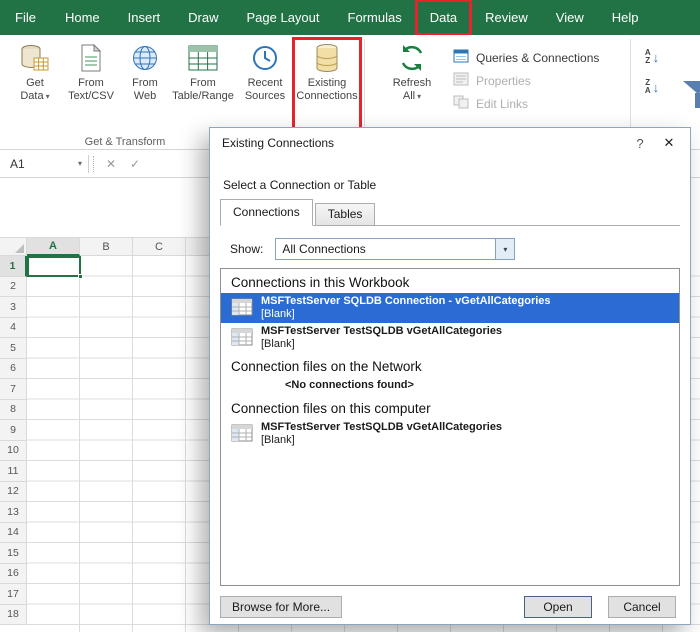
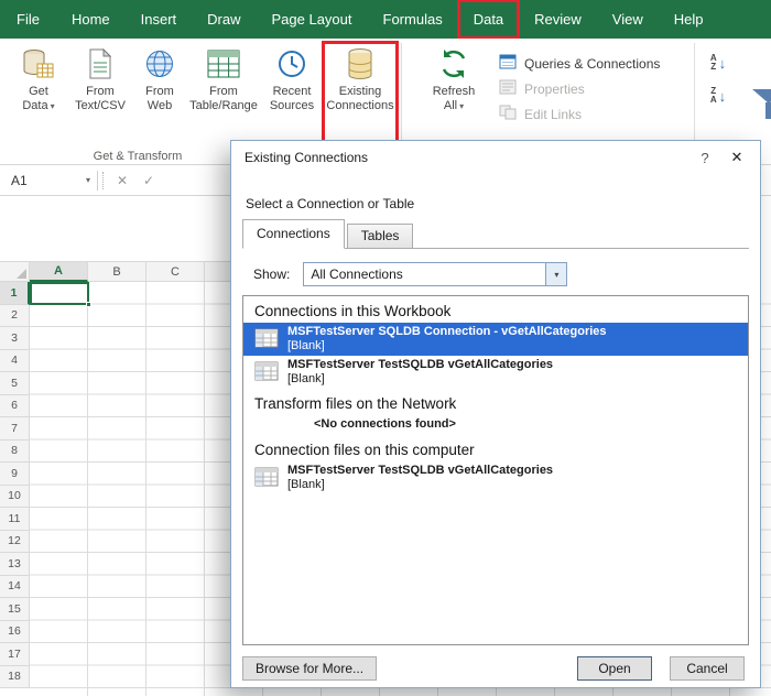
  File
  Home
  Insert
  Draw
  Page Layout
  Formulas
  Data
  Review
  View
  Help
  Get Data ▾
  From Text/CSV
  From Web
  From Table/Range
  Recent Sources
  Existing Connections
  Refresh All ▾
  Queries & Connections
  Properties
  Edit Links
  A
  Z
  ↓
  Z
  A
  ↓
  Get & Transform
  A1
  ▾
  ✕
  ✓
  A
  B
  C
  1
  2
  3
  4
  5
  6
  7
  8
  9
  10
  11
  12
  13
  14
  15
  16
  17
  18
  Existing Connections
  ?
  ✕
  Select a Connection or Table
  Connections
  Tables
  Show:
  All Connections
  ▾
  Connections in this Workbook
  MSFTestServer SQLDB Connection - vGetAllCategories
  [Blank]
  MSFTestServer TestSQLDB vGetAllCategories
  [Blank]
- Connection files on the Network
+ Transform files on the Network
  <No connections found>
  Connection files on this computer
  MSFTestServer TestSQLDB vGetAllCategories
  [Blank]
  Browse for More...
  Open
  Cancel
